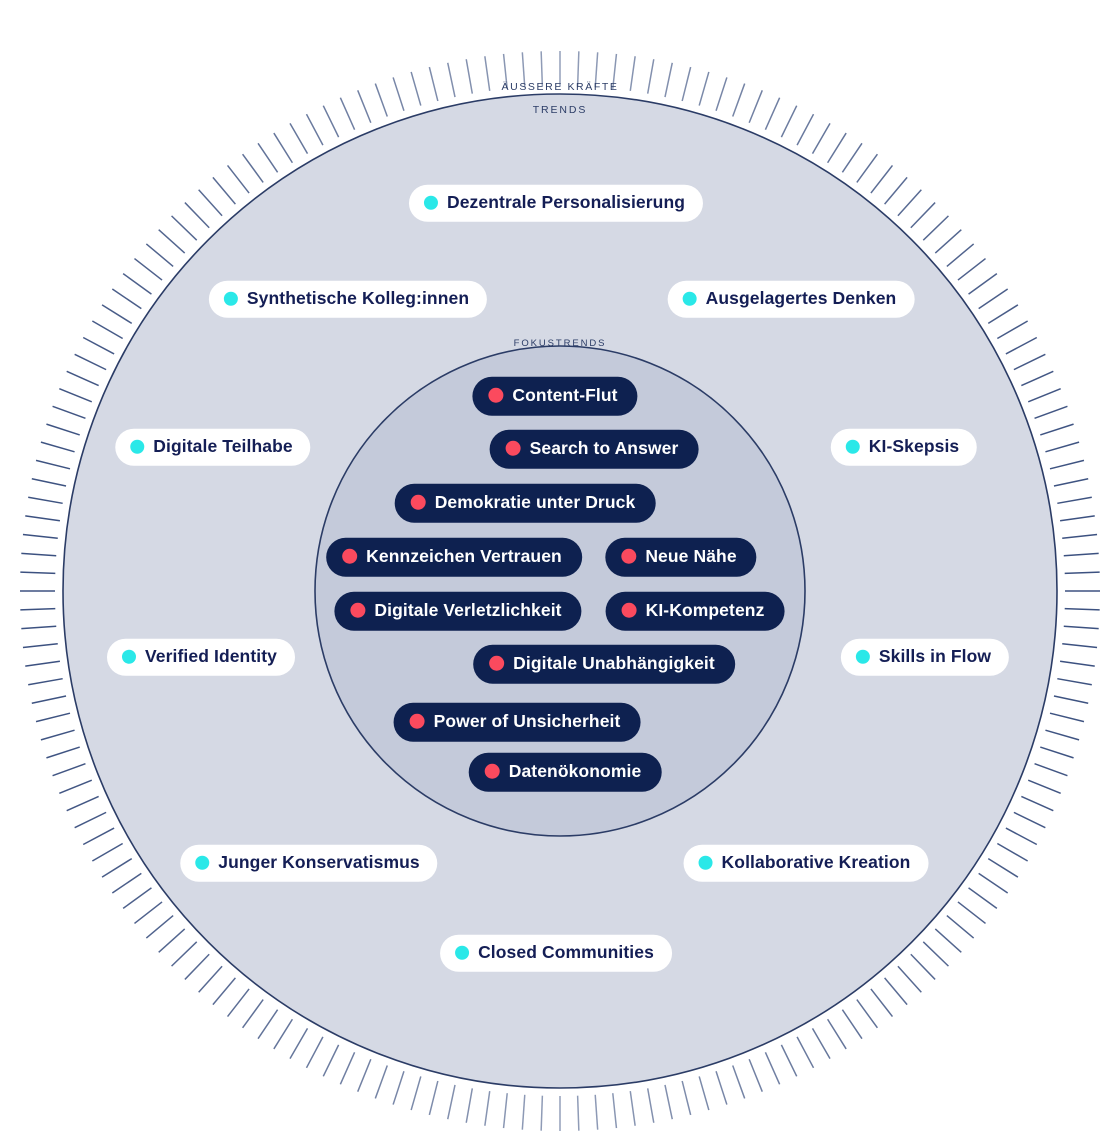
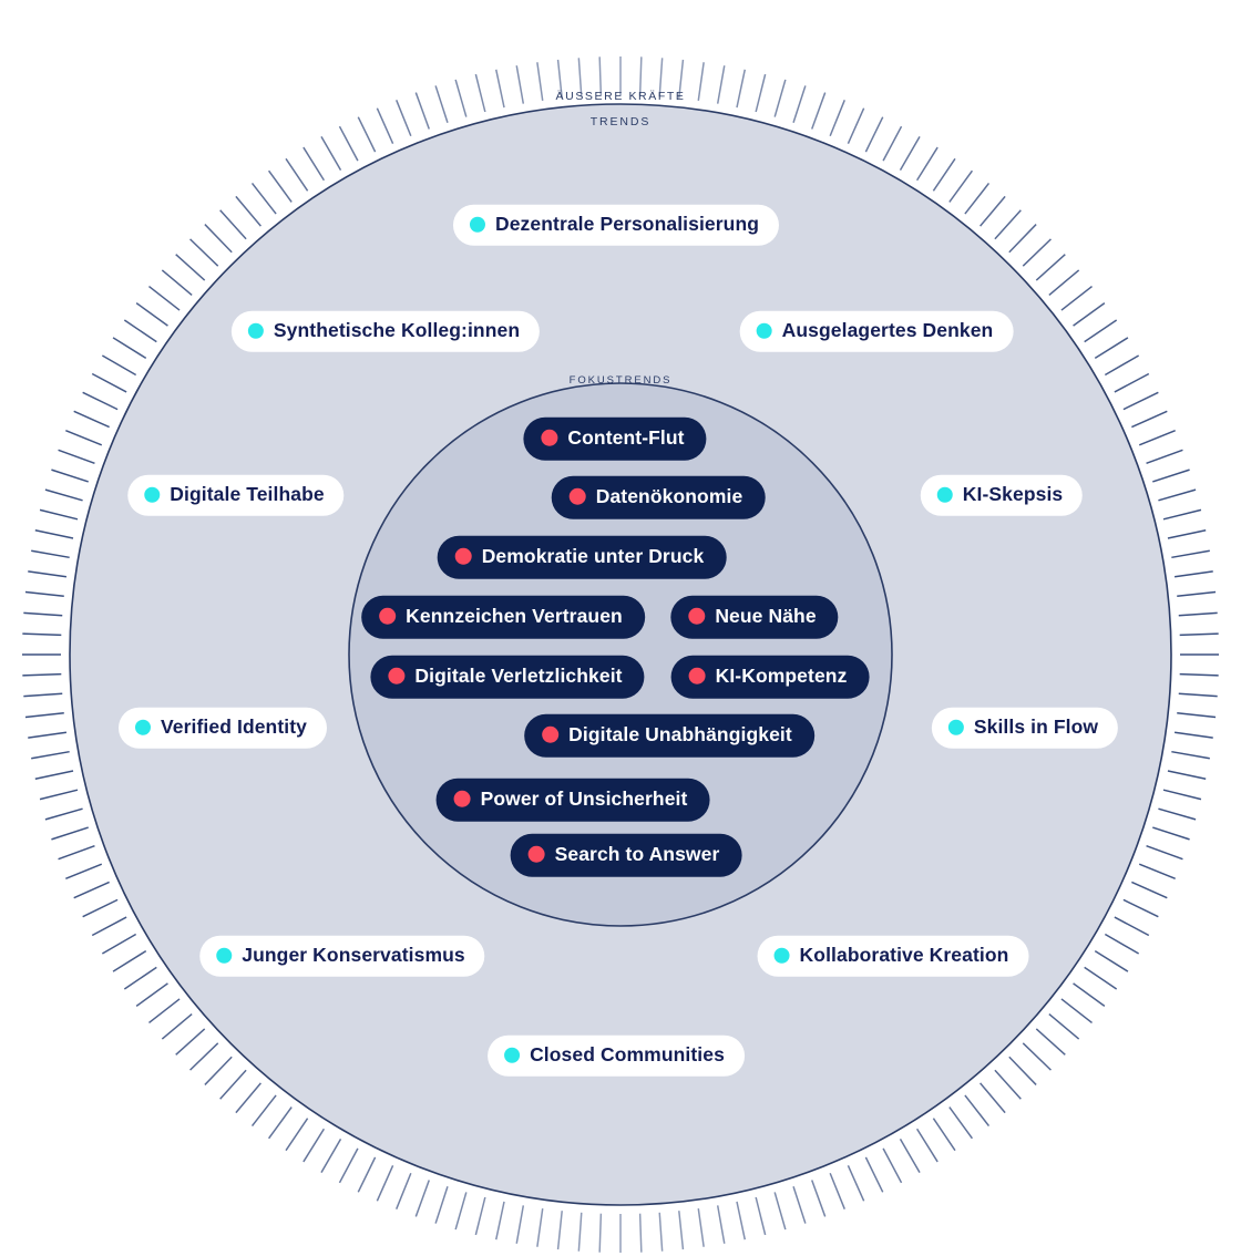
  ÄUSSERE KRÄFTE
  TRENDS
  FOKUSTRENDS
  Dezentrale Personalisierung
  Synthetische Kolleg:innen
  Ausgelagertes Denken
  Digitale Teilhabe
  KI-Skepsis
  Verified Identity
  Skills in Flow
  Junger Konservatismus
  Kollaborative Kreation
  Closed Communities
  Content-Flut
- Search to Answer
+ Datenökonomie
  Demokratie unter Druck
  Kennzeichen Vertrauen
  Neue Nähe
  Digitale Verletzlichkeit
  KI-Kompetenz
  Digitale Unabhängigkeit
  Power of Unsicherheit
- Datenökonomie
+ Search to Answer
